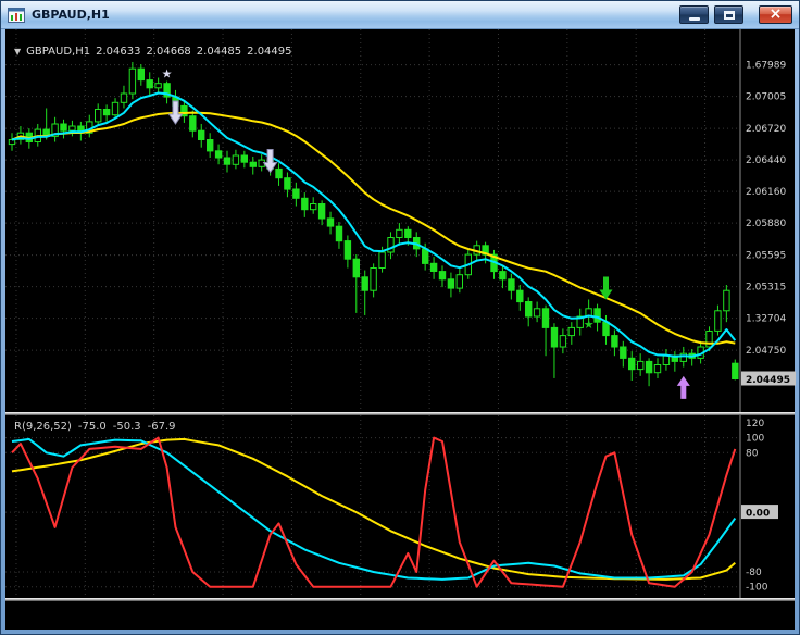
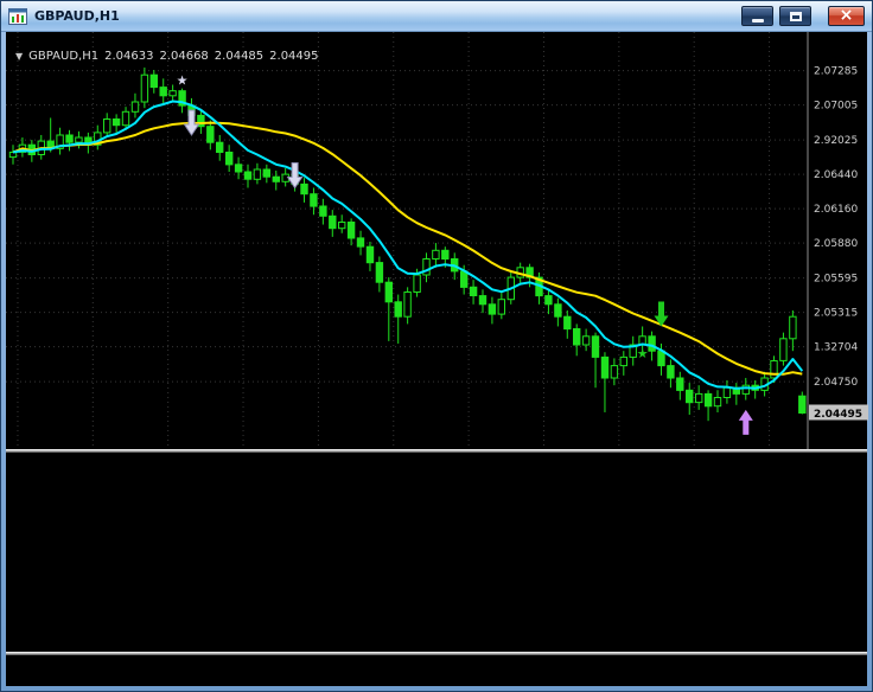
  GBPAUD,H1
  ×
  ★
  ★
- 1.67989
+ 2.07285
  2.07005
- 2.06720
+ 2.92025
  2.06440
  2.06160
  2.05880
  2.05595
  2.05315
  1.32704
  2.04750
  2.04495
  ▼ GBPAUD,H1 2.04633 2.04668 2.04485 2.04495
- 120
- 100
- 80
- 0.00
- -80
- -100
- R(9,26,52) -75.0 -50.3 -67.9
